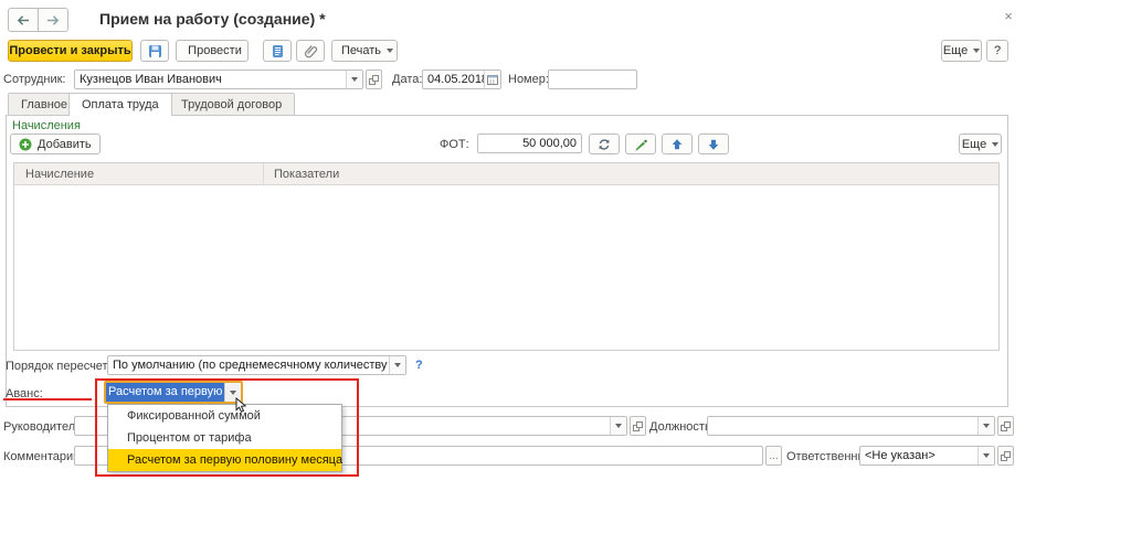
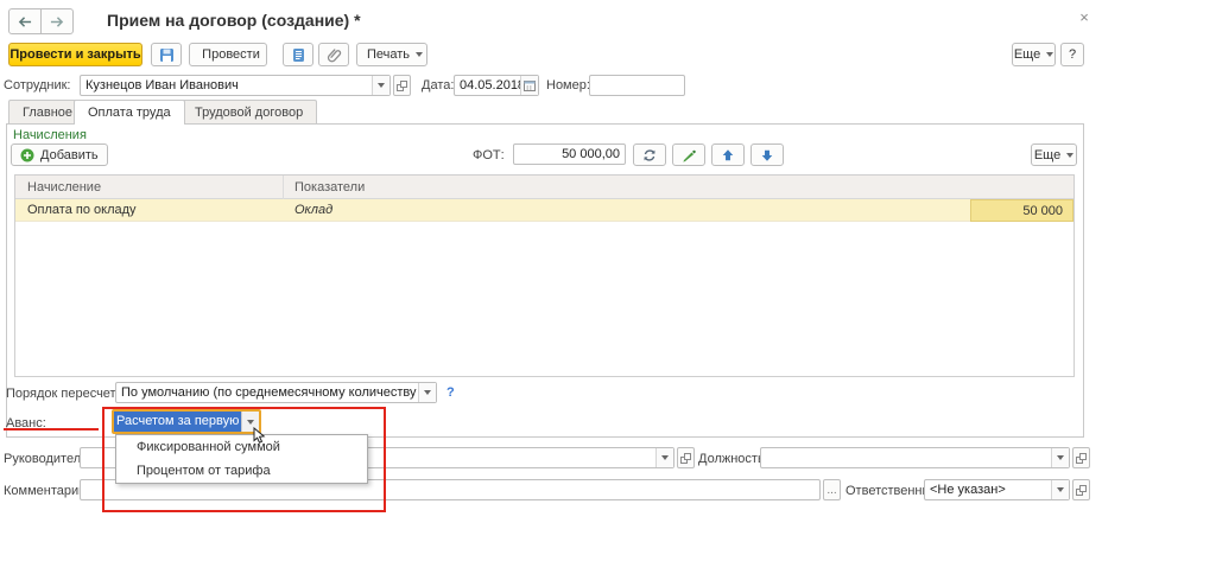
- Прием на работу (создание) *
+ Прием на договор (создание) *
  ×
  Провести и закрыть
  Провести
  Печать
  Еще
  ?
  Сотрудник:
  Кузнецов Иван Иванович
  Дата:
  04.05.201
  Номер
  Главное
  Оплата труда
  Трудовой договор
  Начисления
  Добавить
  ФОТ:
  50 000,00
  Еще
  Начисление
  Показатели
+ Оплата по окладу
+ Оклад
+ 50 000
  Порядок пересчет
  По умолчанию (по среднемесячному количеству
  ?
  Аванс:
  Расчетом за первую
  Фиксированной суммой
  Процентом от тарифа
- Расчетом за первую половину месяца
  Руководител
  Должност
  Комментари
  ...
  Ответственн
  <Не указан>
